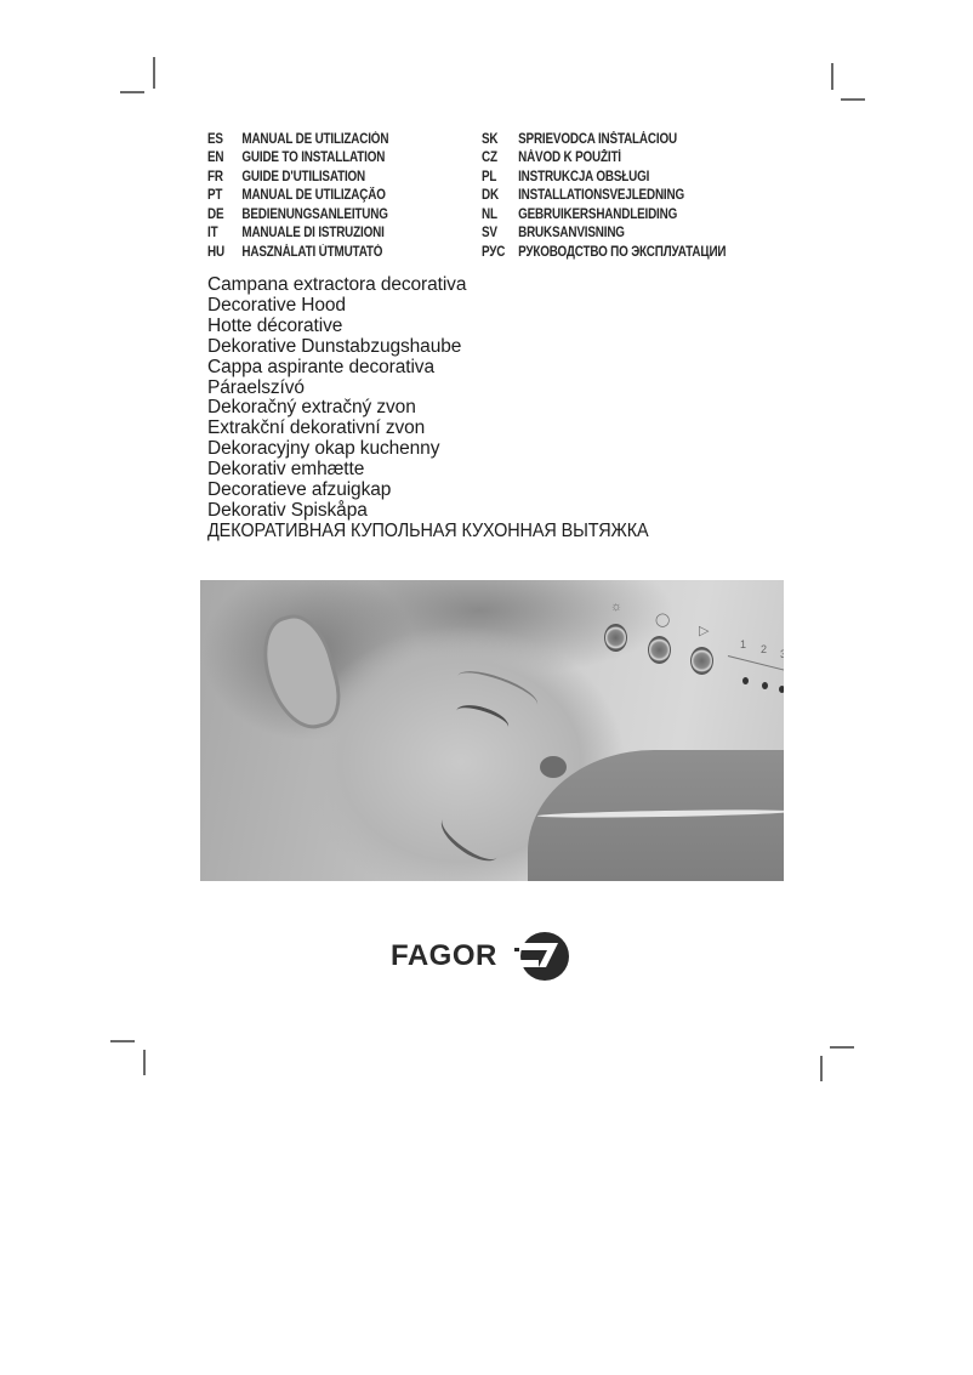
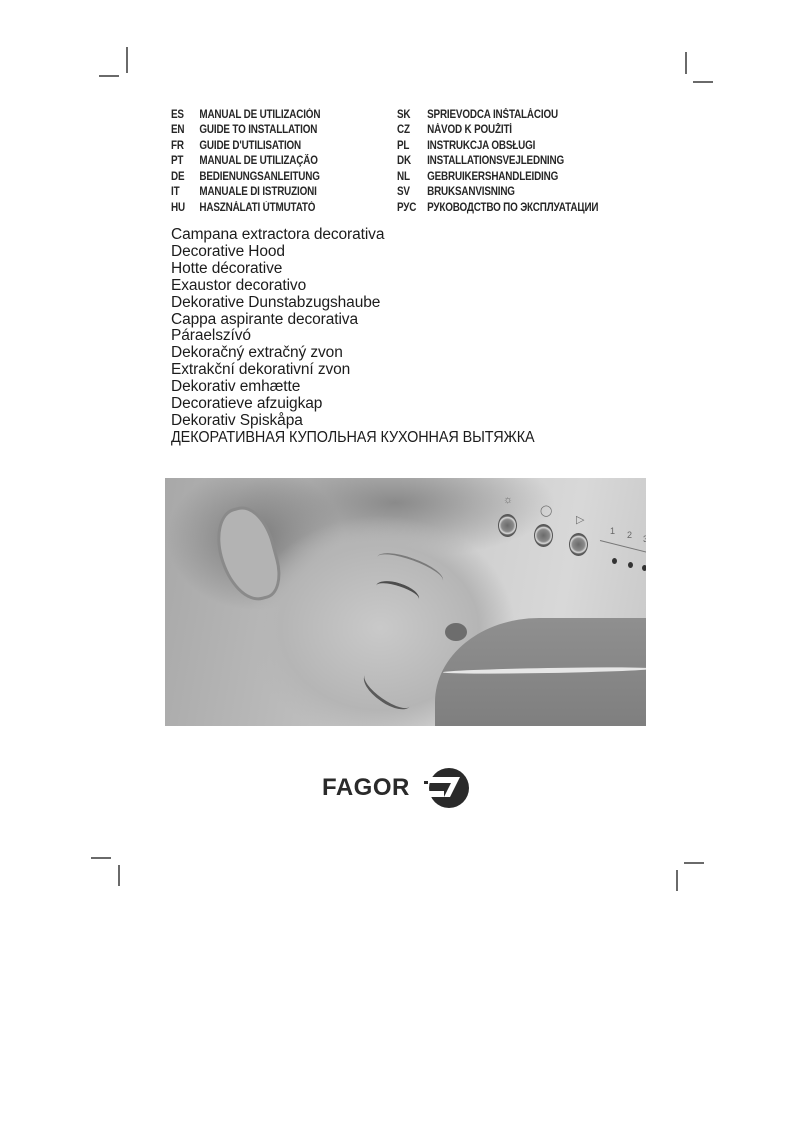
  ES
  MANUAL DE UTILIZACIÓN
  EN
  GUIDE TO INSTALLATION
  FR
  GUIDE D'UTILISATION
  PT
  MANUAL DE UTILIZAÇÃO
  DE
  BEDIENUNGSANLEITUNG
  IT
  MANUALE DI ISTRUZIONI
  HU
  HASZNÁLATI ÚTMUTATÓ
  SK
  SPRIEVODCA INŠTALÁCIOU
  CZ
  NÁVOD K POUŽITÍ
  PL
  INSTRUKCJA OBSŁUGI
  DK
  INSTALLATIONSVEJLEDNING
  NL
  GEBRUIKERSHANDLEIDING
  SV
  BRUKSANVISNING
  РУС
  РУКОВОДСТВО ПО ЭКСПЛУАТАЦИИ
  Campana extractora decorativa
  Decorative Hood
  Hotte décorative
+ Exaustor decorativo
  Dekorative Dunstabzugshaube
  Cappa aspirante decorativa
  Páraelszívó
  Dekoračný extračný zvon
  Extrakční dekorativní zvon
- Dekoracyjny okap kuchenny
  Dekorativ emhætte
  Decoratieve afzuigkap
  Dekorativ Spiskåpa
  ДЕКОРАТИВНАЯ КУПОЛЬНАЯ КУХОННАЯ ВЫТЯЖКА
  ☼
  ◯
  ▷
  1
  2
  3
  FAGOR
